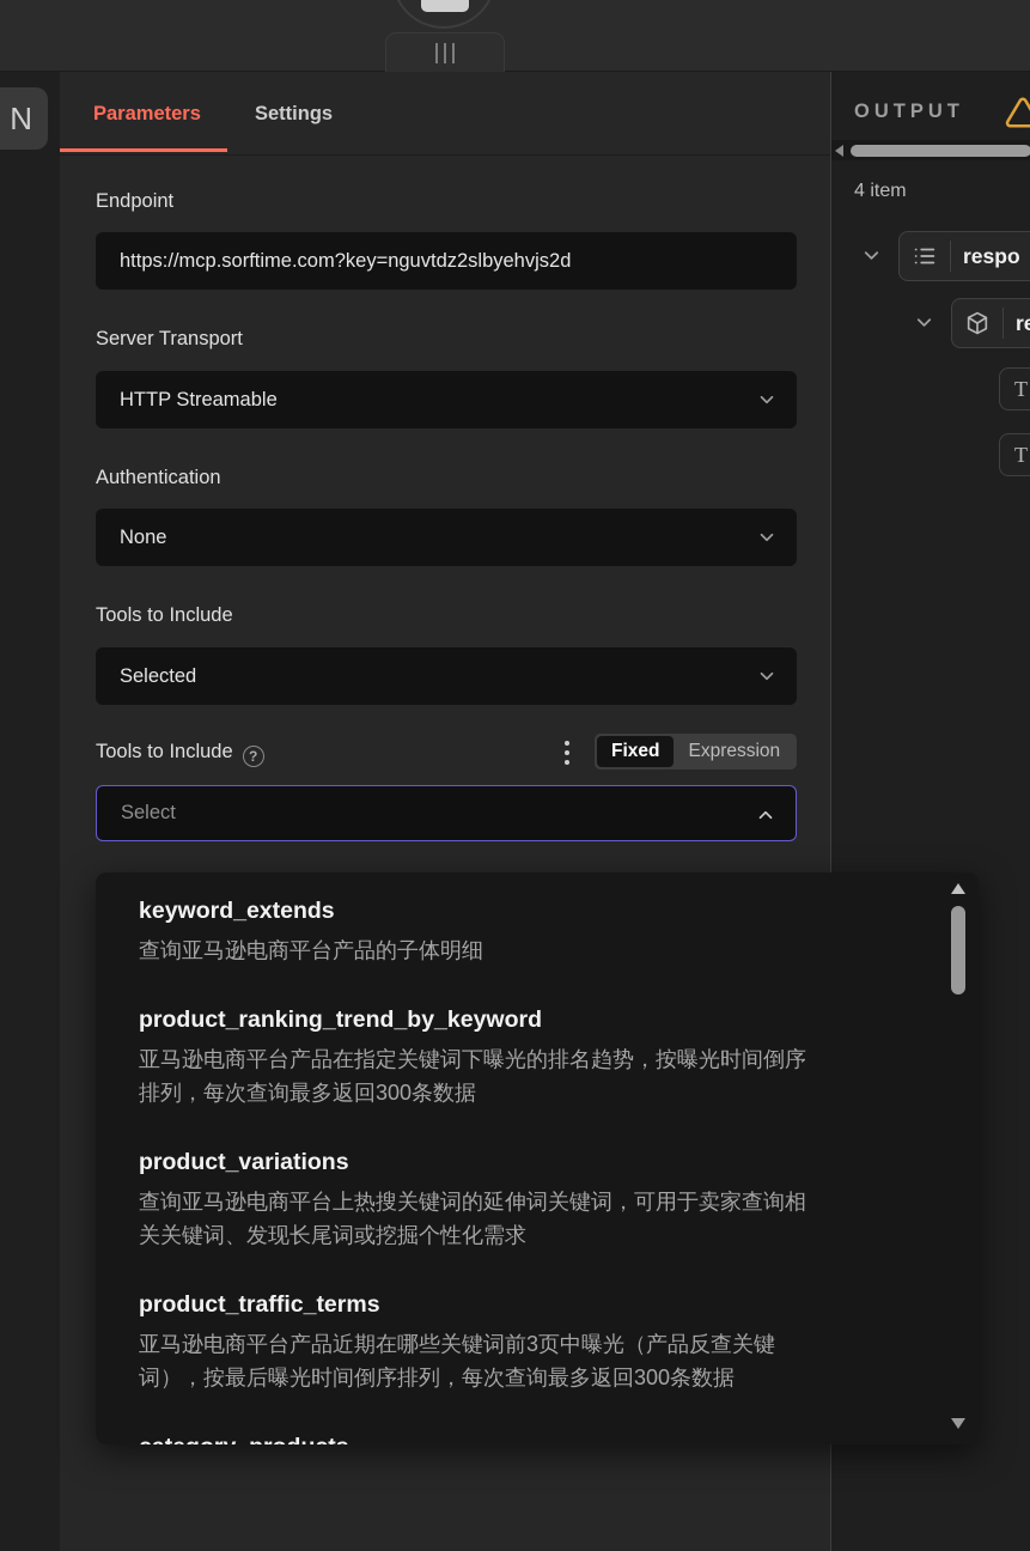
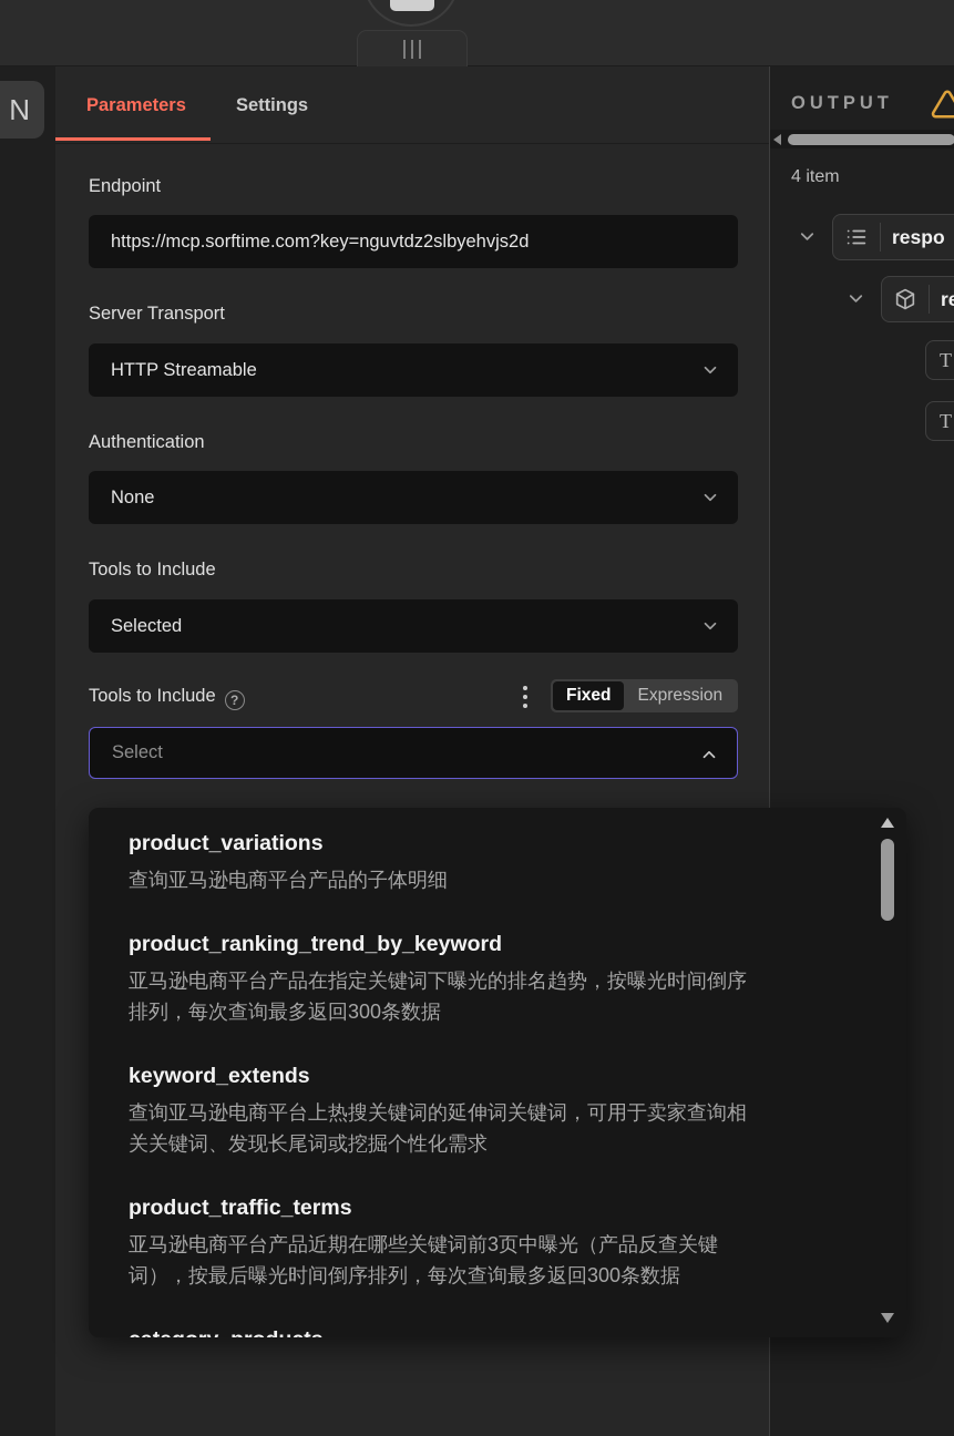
  N
  Parameters
  Settings
  Endpoint
  https://mcp.sorftime.com?key=nguvtdz2slbyehvjs2d
  Server Transport
  HTTP Streamable
  Authentication
  None
  Tools to Include
  Selected
  Tools to Include ?
  Fixed
  Expression
  Select
- keyword_extends
+ product_variations
  查询亚马逊电商平台产品的子体明细
  product_ranking_trend_by_keyword
  亚马逊电商平台产品在指定关键词下曝光的排名趋势，按曝光时间倒序排列，每次查询最多返回300条数据
- product_variations
+ keyword_extends
  查询亚马逊电商平台上热搜关键词的延伸词关键词，可用于卖家查询相关关键词、发现长尾词或挖掘个性化需求
  product_traffic_terms
  亚马逊电商平台产品近期在哪些关键词前3页中曝光（产品反查关键词），按最后曝光时间倒序排列，每次查询最多返回300条数据
  OUTPUT
  4 item
  respo
  T
  T
